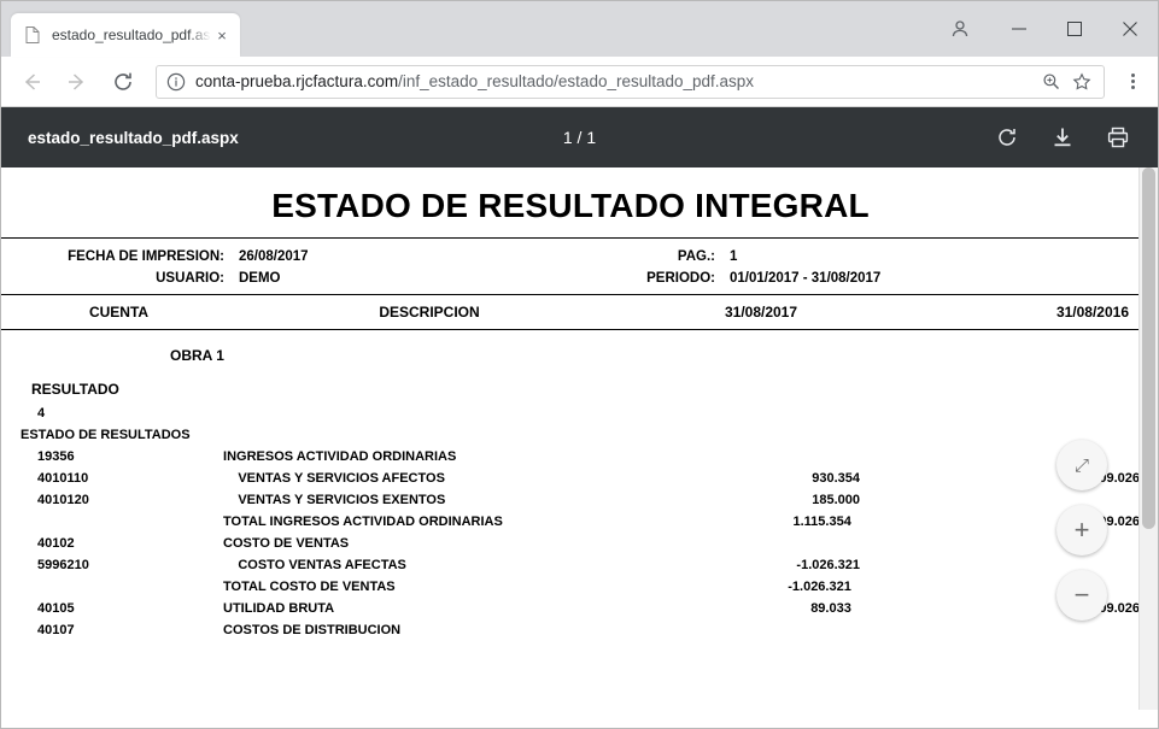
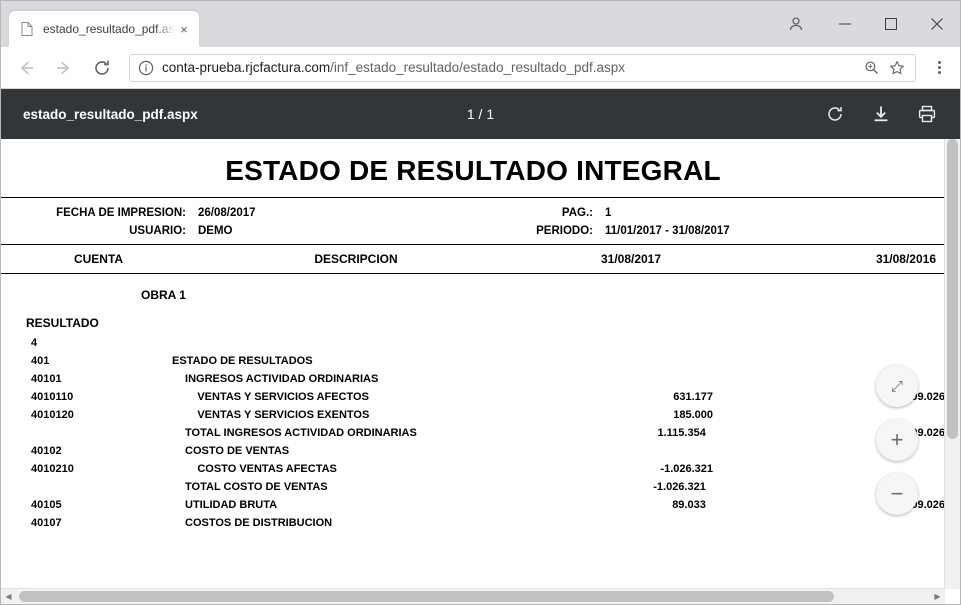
  estado_resultado_pdf.as
  ×
  conta-prueba.rjcfactura.com/inf_estado_resultado/estado_resultado_pdf.aspx
  estado_resultado_pdf.aspx
  1 / 1
  ESTADO DE RESULTADO INTEGRAL
  FECHA DE IMPRESION:
  26/08/2017
  PAG.:
  1
  USUARIO:
  DEMO
  PERIODO:
- 01/01/2017 - 31/08/2017
+ 11/01/2017 - 31/08/2017
  CUENTA
  DESCRIPCION
  31/08/2017
  31/08/2016
  OBRA 1
  RESULTADO
  4
+ 401
  ESTADO DE RESULTADOS
- 19356
+ 40101
  INGRESOS ACTIVIDAD ORDINARIAS
  4010110
  VENTAS Y SERVICIOS AFECTOS
- 930.354
+ 631.177
  9.026
  4010120
  VENTAS Y SERVICIOS EXENTOS
  185.000
  TOTAL INGRESOS ACTIVIDAD ORDINARIAS
  1.115.354
  9.026
  40102
  COSTO DE VENTAS
- 5996210
+ 4010210
  COSTO VENTAS AFECTAS
  -1.026.321
  TOTAL COSTO DE VENTAS
  -1.026.321
  40105
  UTILIDAD BRUTA
  89.033
  9.026
  40107
  COSTOS DE DISTRIBUCION
  ⤢
  +
  −
+ ◀
+ ▶
